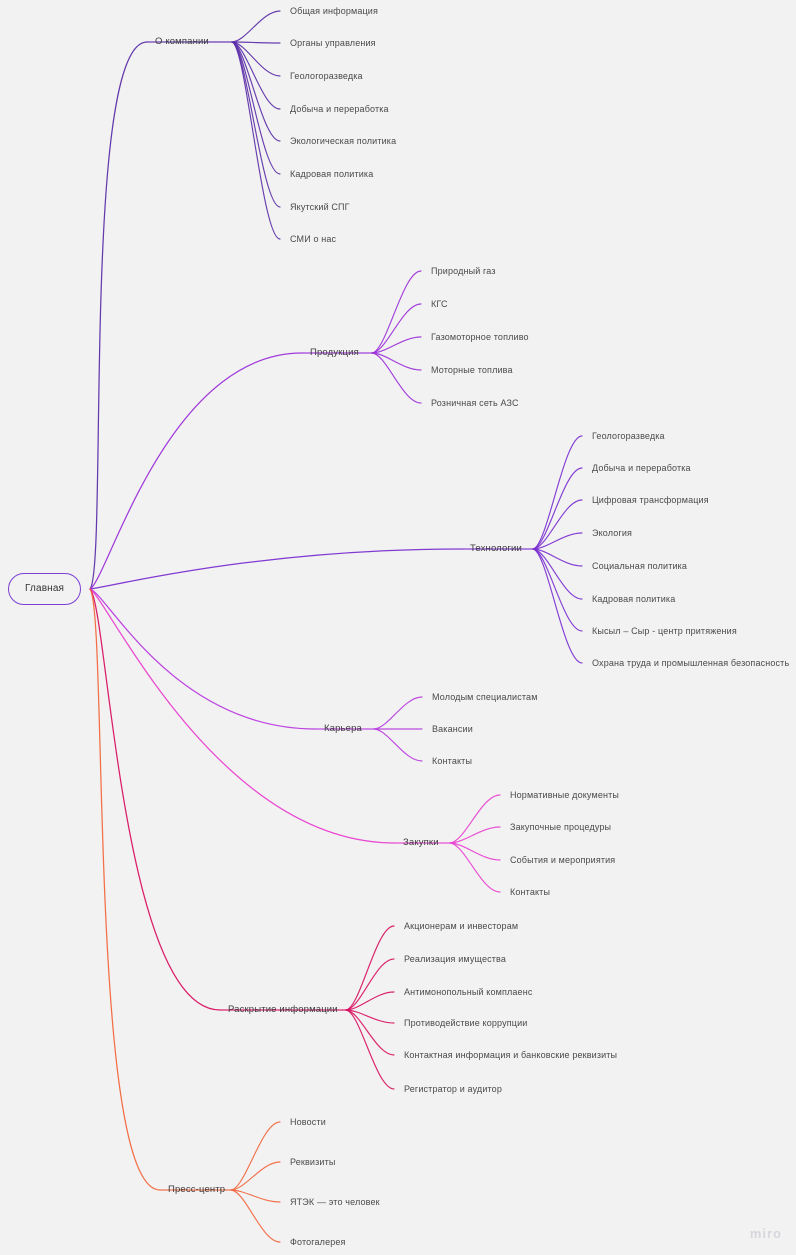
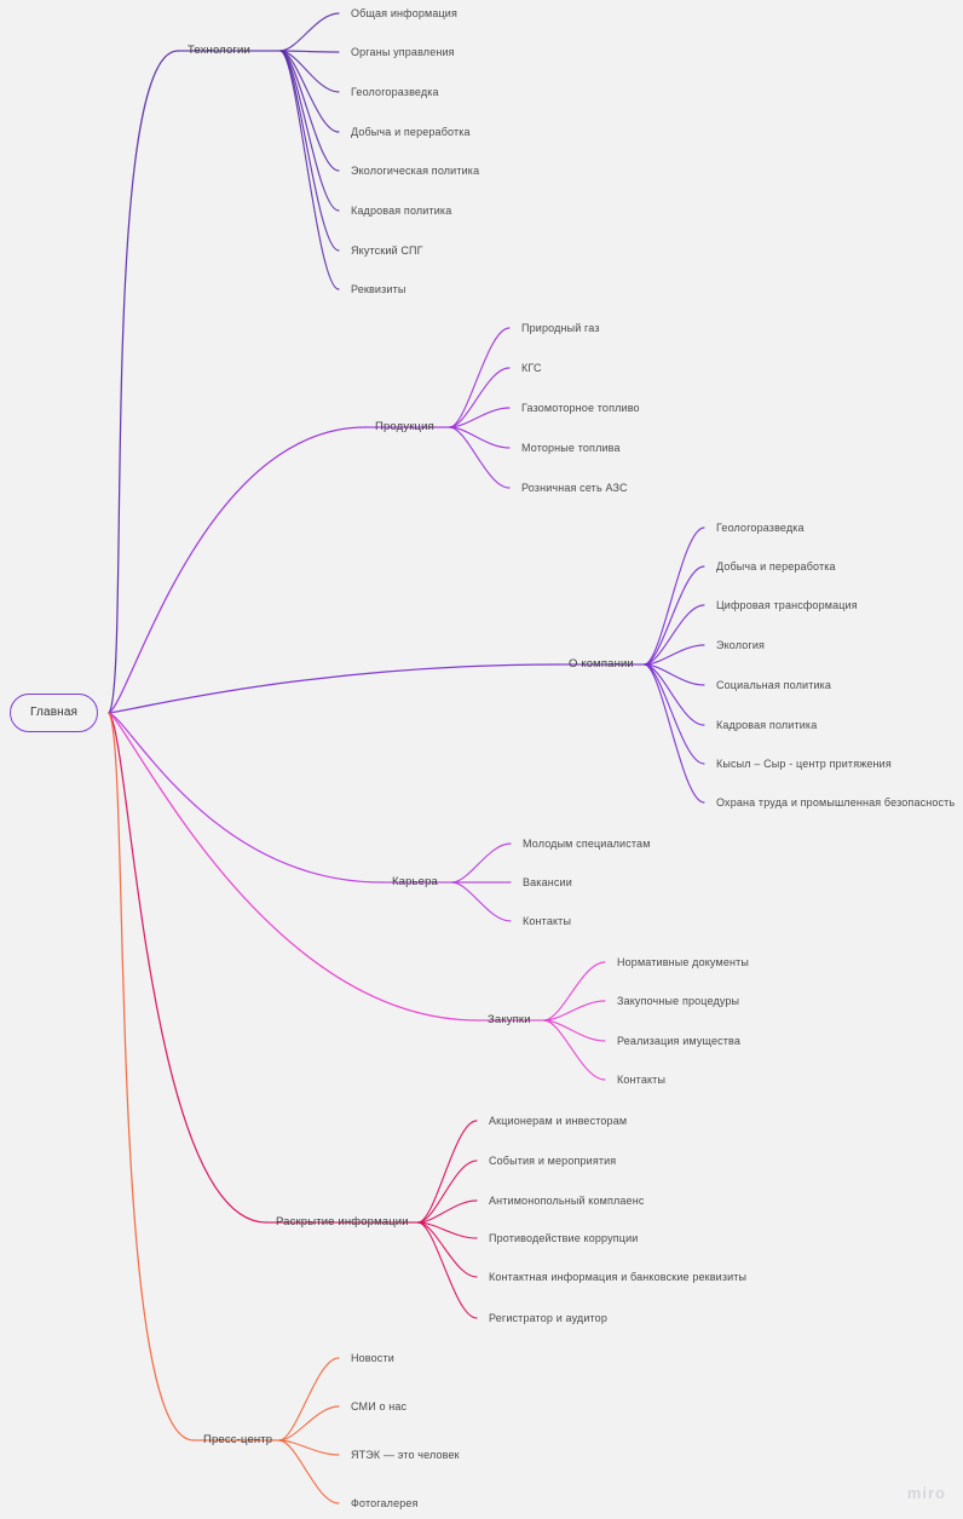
  Главная
- О компании
+ Технологии
  Общая информация
  Органы управления
  Геологоразведка
  Добыча и переработка
  Экологическая политика
  Кадровая политика
  Якутский СПГ
- СМИ о нас
+ Реквизиты
  Продукция
  Природный газ
  КГС
  Газомоторное топливо
  Моторные топлива
  Розничная сеть АЗС
- Технологии
+ О компании
  Геологоразведка
  Добыча и переработка
  Цифровая трансформация
  Экология
  Социальная политика
  Кадровая политика
  Кысыл – Сыр - центр притяжения
  Охрана труда и промышленная безопасность
  Карьера
  Молодым специалистам
  Вакансии
  Контакты
  Закупки
  Нормативные документы
  Закупочные процедуры
- События и мероприятия
+ Реализация имущества
  Контакты
  Раскрытие информации
  Акционерам и инвесторам
- Реализация имущества
+ События и мероприятия
  Антимонопольный комплаенс
  Противодействие коррупции
  Контактная информация и банковские реквизиты
  Регистратор и аудитор
  Пресс-центр
  Новости
- Реквизиты
+ СМИ о нас
  ЯТЭК — это человек
  Фотогалерея
  miro
